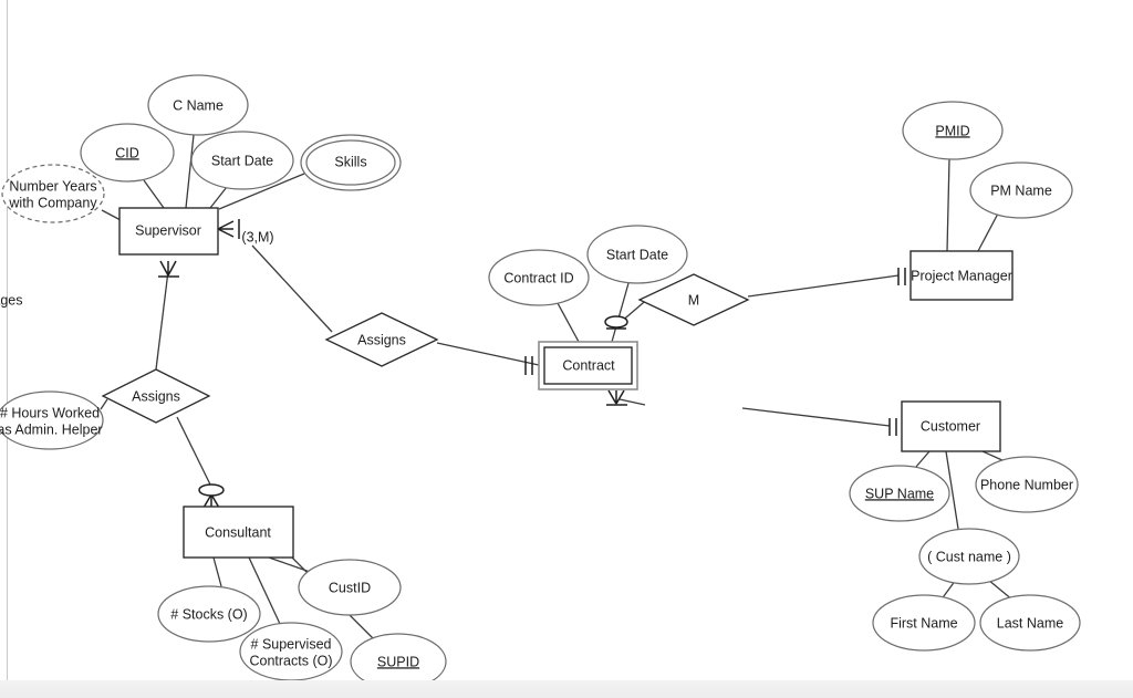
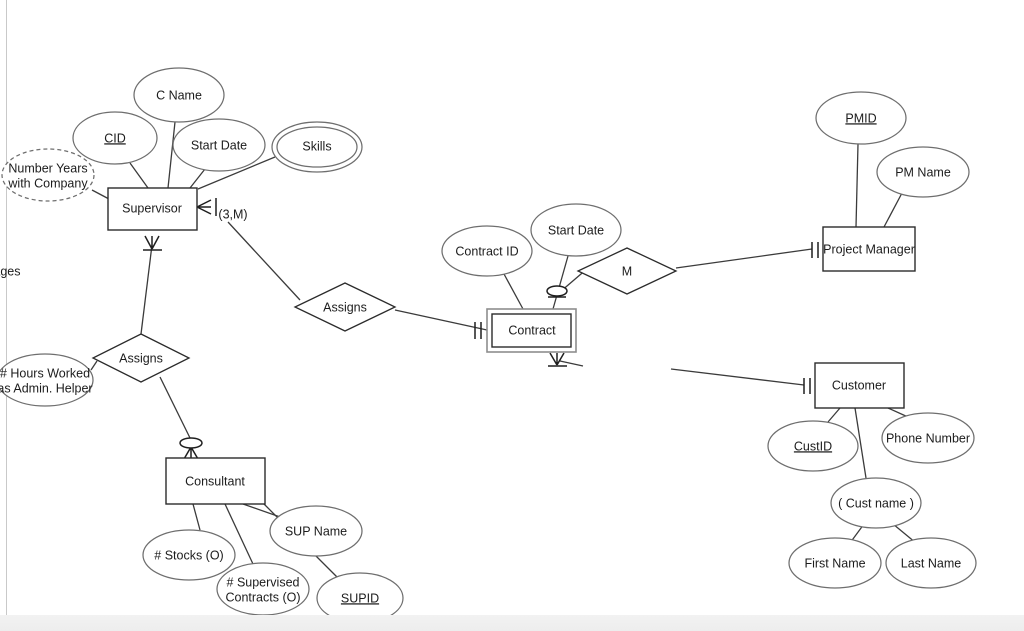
  Number Years
  with Company
  CID
  C Name
  Start Date
  Skills
  # Hours Worked
  as Admin. Helper
  Contract ID
  Start Date
  PMID
  PM Name
- SUP Name
+ CustID
  Phone Number
  ( Cust name )
  First Name
  Last Name
  # Stocks (O)
- CustID
+ SUP Name
  # Supervised
  Contracts (O)
  SUPID
  Assigns
  Assigns
  Supervisor
  Contract
  Consultant
  Project Manager
  Customer
  (3,M)
